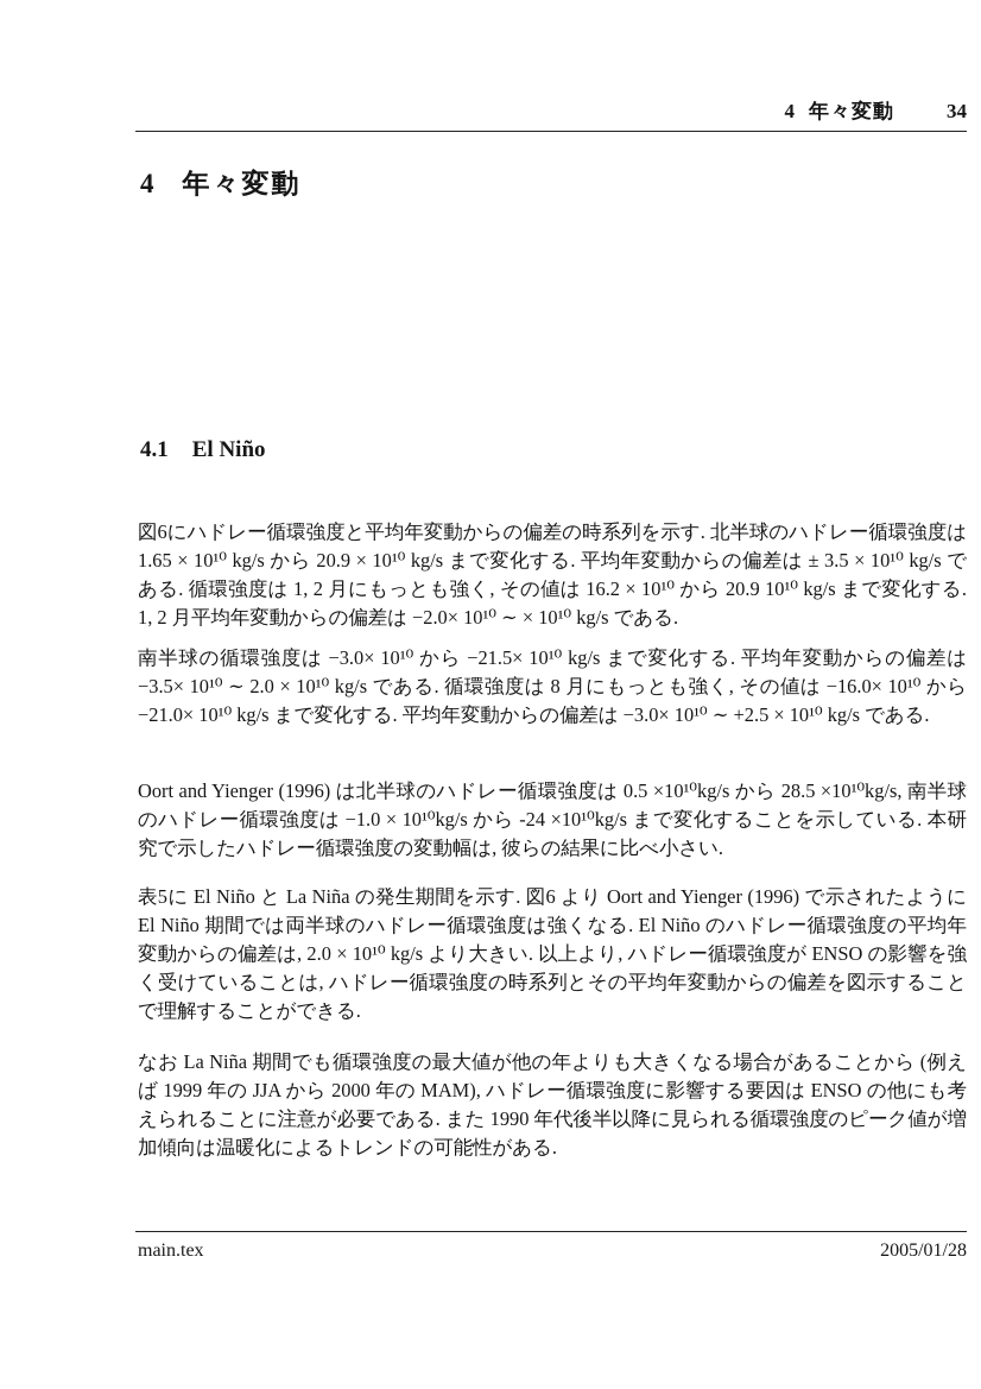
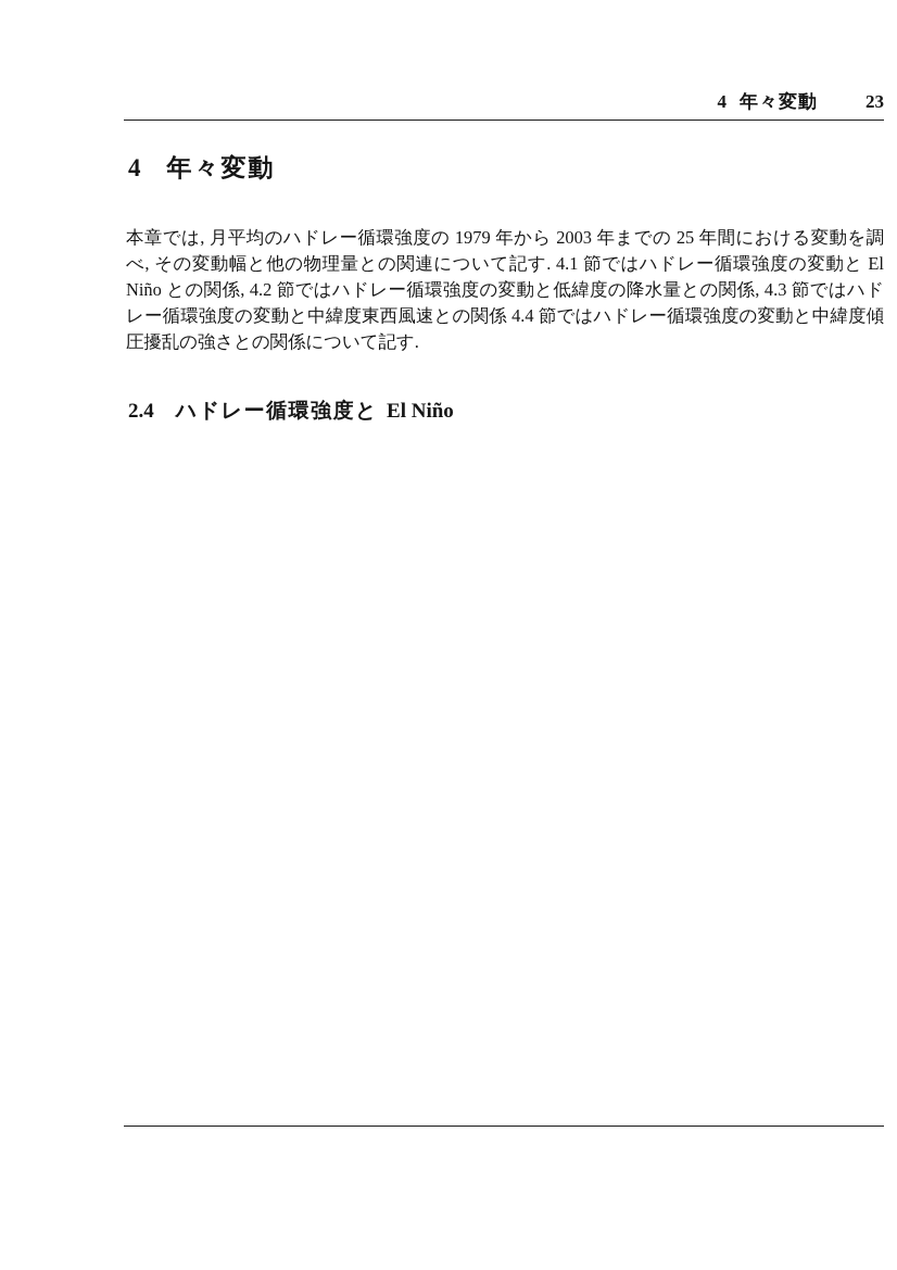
  4
  年々変動
- 34
+ 23
  4
  年々変動
+ 本章では, 月平均のハドレー循環強度の 1979 年から 2003 年までの 25 年間における変動を調べ, その変動幅と他の物理量との関連について記す. 4.1 節ではハドレー循環強度の変動と El Niño との関係, 4.2 節ではハドレー循環強度の変動と低緯度の降水量との関係, 4.3 節ではハドレー循環強度の変動と中緯度東西風速との関係 4.4 節ではハドレー循環強度の変動と中緯度傾圧擾乱の強さとの関係について記す.
- 4.1
+ 2.4
+ ハドレー循環強度と
  El Niño
- 図6にハドレー循環強度と平均年変動からの偏差の時系列を示す. 北半球のハドレー循環強度は 1.65 × 10¹⁰ kg/s から 20.9 × 10¹⁰ kg/s まで変化する. 平均年変動からの偏差は ± 3.5 × 10¹⁰ kg/s である. 循環強度は 1, 2 月にもっとも強く, その値は 16.2 × 10¹⁰ から 20.9 10¹⁰ kg/s まで変化する. 1, 2 月平均年変動からの偏差は −2.0× 10¹⁰ ∼ × 10¹⁰ kg/s である.
- 南半球の循環強度は −3.0× 10¹⁰ から −21.5× 10¹⁰ kg/s まで変化する. 平均年変動からの偏差は −3.5× 10¹⁰ ∼ 2.0 × 10¹⁰ kg/s である. 循環強度は 8 月にもっとも強く, その値は −16.0× 10¹⁰ から −21.0× 10¹⁰ kg/s まで変化する. 平均年変動からの偏差は −3.0× 10¹⁰ ∼ +2.5 × 10¹⁰ kg/s である.
- Oort and Yienger (1996) は北半球のハドレー循環強度は 0.5 ×10¹⁰kg/s から 28.5 ×10¹⁰kg/s, 南半球のハドレー循環強度は −1.0 × 10¹⁰kg/s から -24 ×10¹⁰kg/s まで変化することを示している. 本研究で示したハドレー循環強度の変動幅は, 彼らの結果に比べ小さい.
- 表5に El Niño と La Niña の発生期間を示す. 図6 より Oort and Yienger (1996) で示されたように El Niño 期間では両半球のハドレー循環強度は強くなる. El Niño のハドレー循環強度の平均年変動からの偏差は, 2.0 × 10¹⁰ kg/s より大きい. 以上より, ハドレー循環強度が ENSO の影響を強く受けていることは, ハドレー循環強度の時系列とその平均年変動からの偏差を図示することで理解することができる.
- なお La Niña 期間でも循環強度の最大値が他の年よりも大きくなる場合があることから (例えば 1999 年の JJA から 2000 年の MAM), ハドレー循環強度に影響する要因は ENSO の他にも考えられることに注意が必要である. また 1990 年代後半以降に見られる循環強度のピーク値が増加傾向は温暖化によるトレンドの可能性がある.
- main.tex
- 2005/01/28
